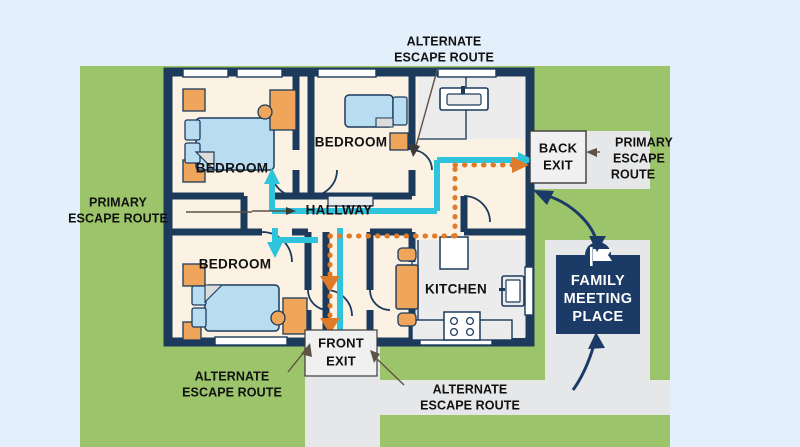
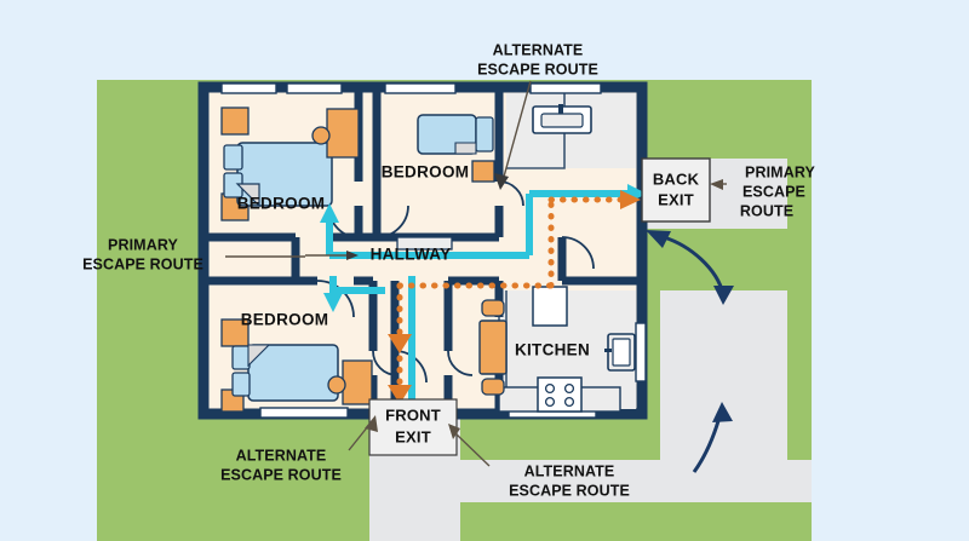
  BACK
  EXIT
  FRONT
  EXIT
- FAMILY
- MEETING
- PLACE
  BEDROOM
  BEDROOM
  BEDROOM
  KITCHEN
  HALLWAY
  ALTERNATE
  ESCAPE ROUTE
  PRIMARY
  ESCAPE ROUTE
  PRIMARY
  ESCAPE
  ROUTE
  ALTERNATE
  ESCAPE ROUTE
  ALTERNATE
  ESCAPE ROUTE
